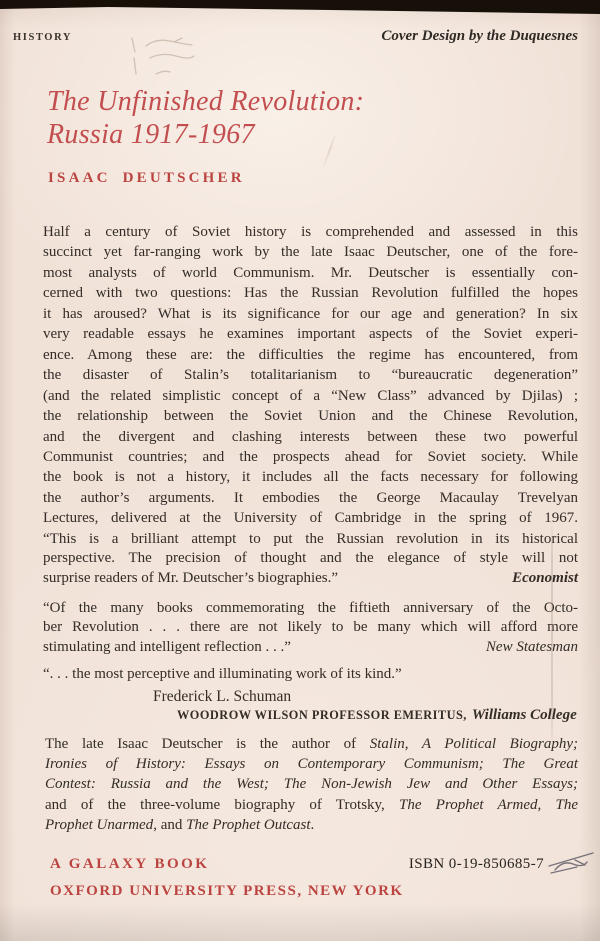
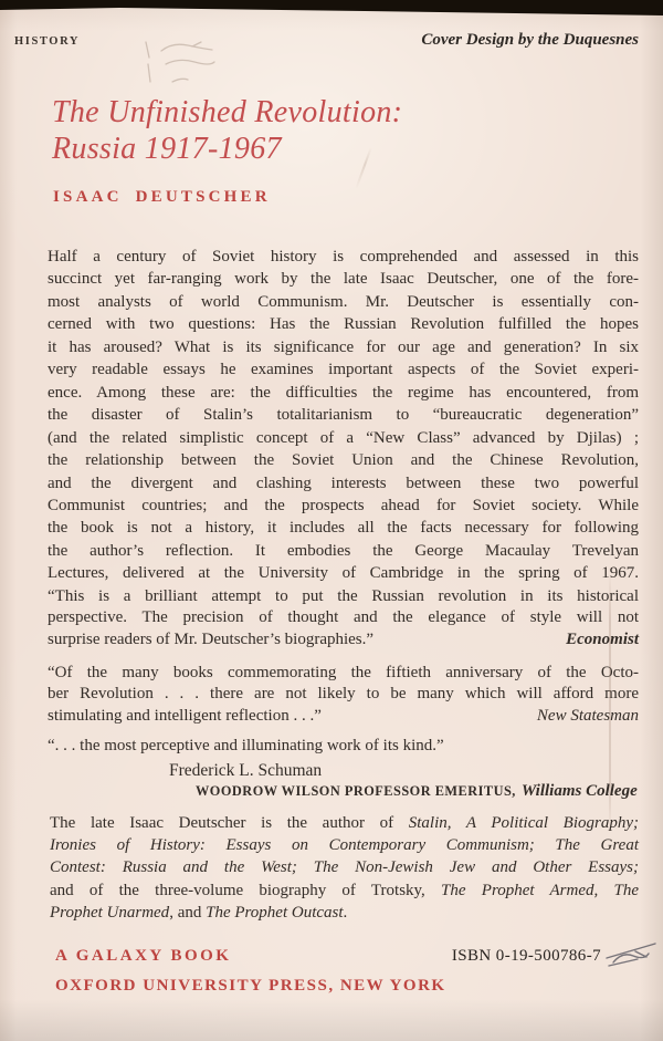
  HISTORY
  Cover Design by the Duquesnes
  The Unfinished Revolution:
  Russia 1917-1967
  ISAAC DEUTSCHER
  Half a century of Soviet history is comprehended and assessed in this
  succinct yet far-ranging work by the late Isaac Deutscher, one of the fore-
  most analysts of world Communism. Mr. Deutscher is essentially con-
  cerned with two questions: Has the Russian Revolution fulfilled the hopes
  it has aroused? What is its significance for our age and generation? In six
  very readable essays he examines important aspects of the Soviet experi-
  ence. Among these are: the difficulties the regime has encountered, from
  the disaster of Stalin’s totalitarianism to “bureaucratic degeneration”
  (and the related simplistic concept of a “New Class” advanced by Djilas) ;
  the relationship between the Soviet Union and the Chinese Revolution,
  and the divergent and clashing interests between these two powerful
  Communist countries; and the prospects ahead for Soviet society. While
  the book is not a history, it includes all the facts necessary for following
- the author’s arguments. It embodies the George Macaulay Trevelyan
+ the author’s reflection. It embodies the George Macaulay Trevelyan
  Lectures, delivered at the University of Cambridge in the spring of 1967.
  “This is a brilliant attempt to put the Russian revolution in its historical
  perspective. The precision of thought and the elegance of style will not
  surprise readers of Mr. Deutscher’s biographies.”
  Economist
  “Of the many books commemorating the fiftieth anniversary of the Octo-
  ber Revolution . . . there are not likely to be many which will afford more
  stimulating and intelligent reflection . . .”
  New Statesman
  “. . . the most perceptive and illuminating work of its kind.”
  Frederick L. Schuman
  WOODROW WILSON PROFESSOR EMERITUS,
  Williams College
  The late Isaac Deutscher is the author of Stalin, A Political Biography;
  Ironies of History: Essays on Contemporary Communism; The Great
  Contest: Russia and the West; The Non-Jewish Jew and Other Essays;
  and of the three-volume biography of Trotsky, The Prophet Armed, The
  Prophet Unarmed, and The Prophet Outcast.
  A GALAXY BOOK
- ISBN 0-19-850685-7
+ ISBN 0-19-500786-7
  OXFORD UNIVERSITY PRESS, NEW YORK
